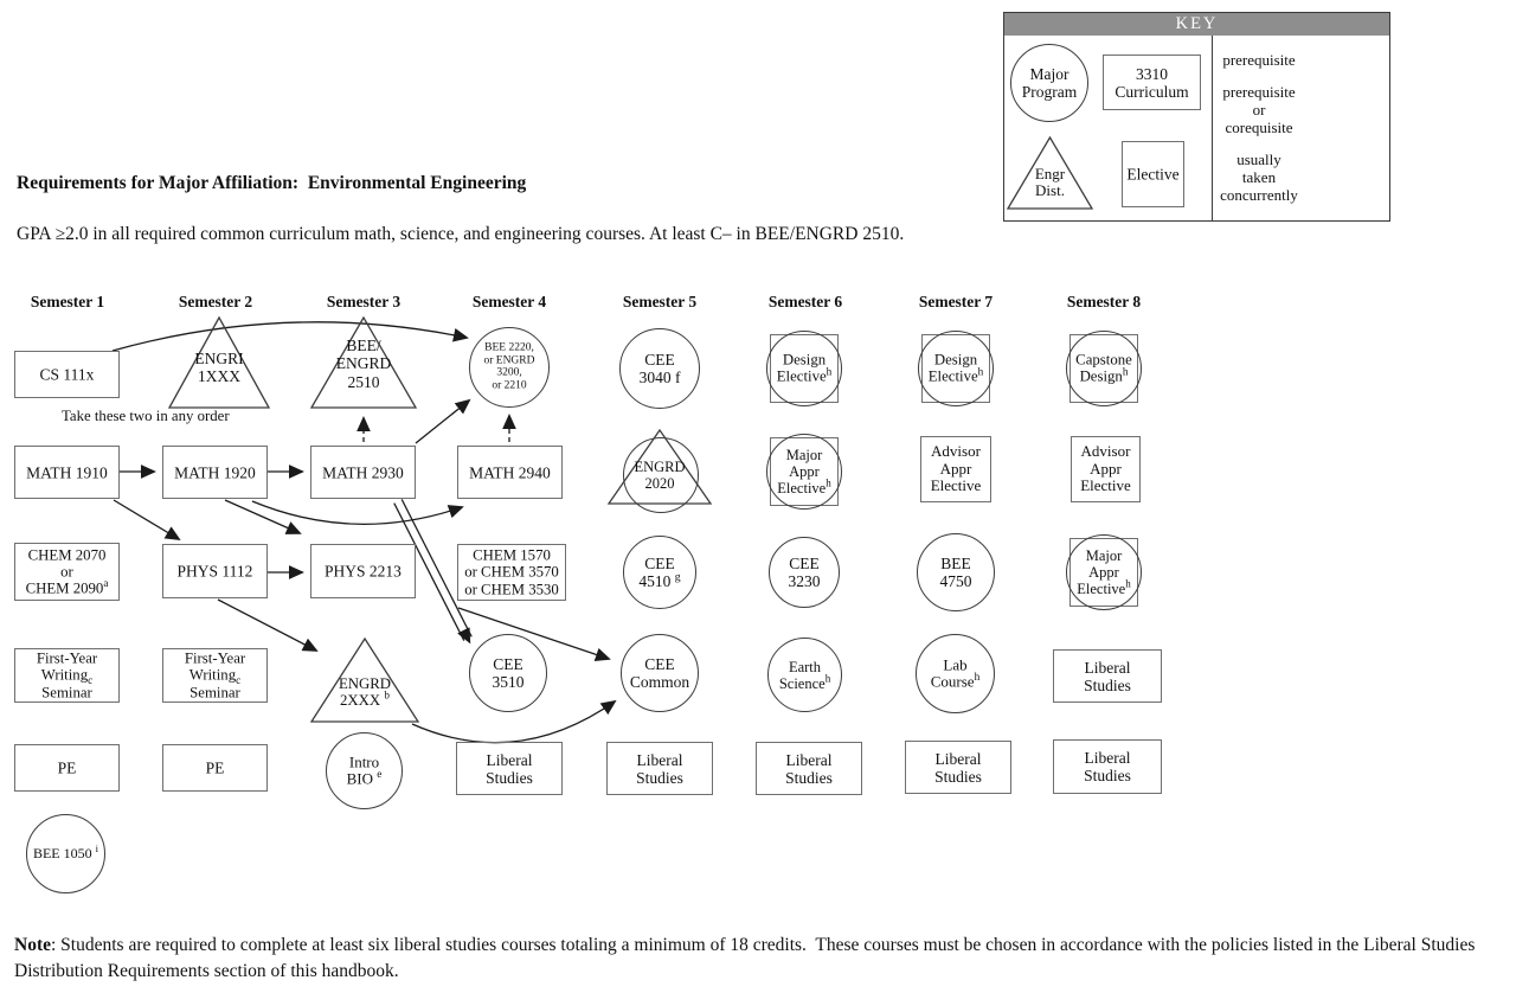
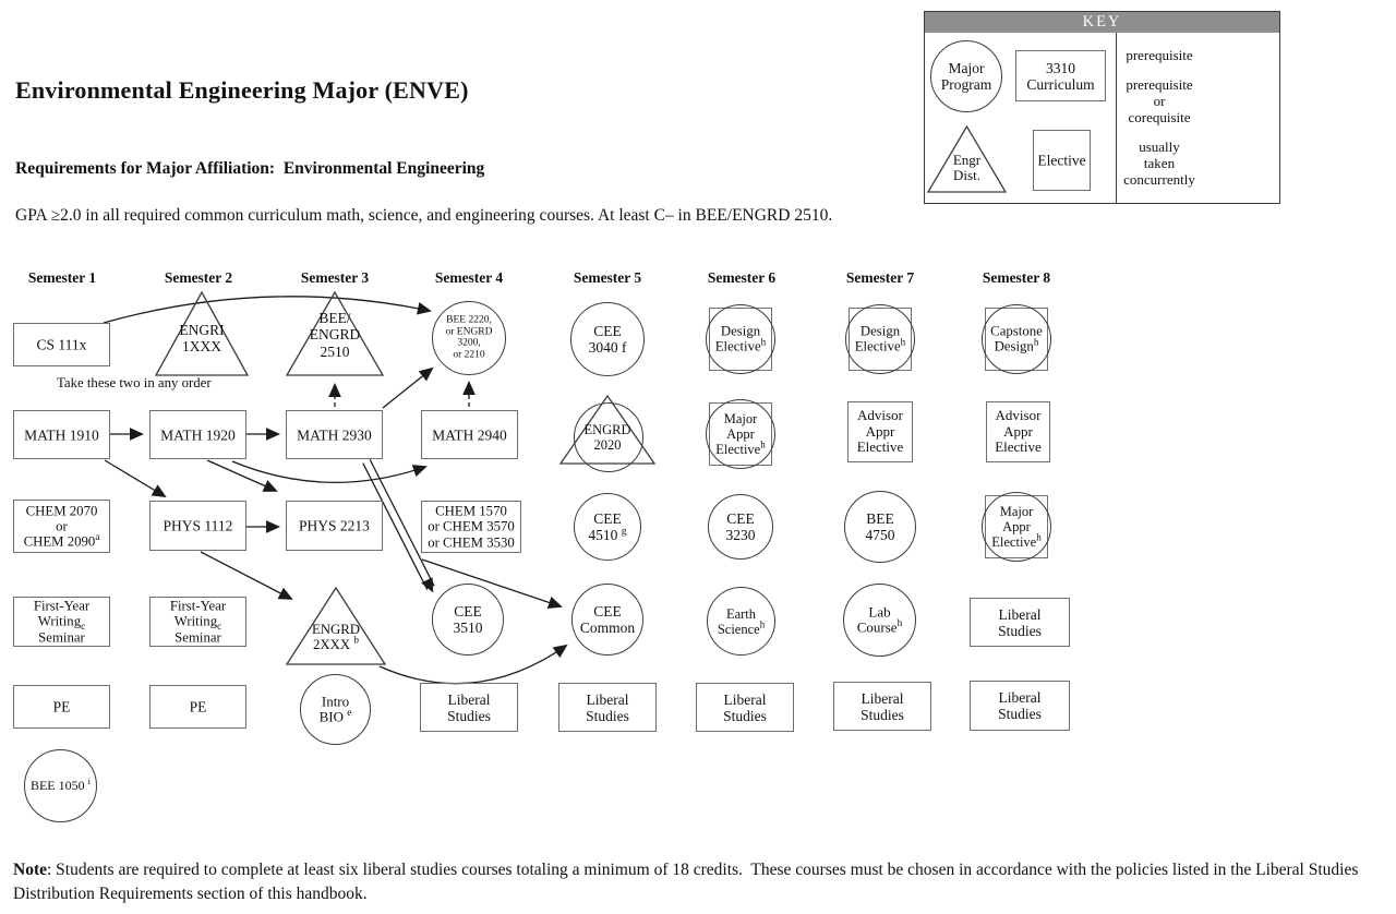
+ Environmental Engineering Major (ENVE)
  Requirements for Major Affiliation: Environmental Engineering
  GPA ≥2.0 in all required common curriculum math, science, and engineering courses. At least C– in BEE/ENGRD 2510.
  Take these two in any order
  KEY
  prerequisite
  prerequisite
  or
  corequisite
  usually
  taken
  concurrently
  Semester 1
  Semester 2
  Semester 3
  Semester 4
  Semester 5
  Semester 6
  Semester 7
  Semester 8
  CS 111x
  ENGRI
  1XXX
  BEE/
  ENGRD
  2510
  BEE 2220,
  or ENGRD
  3200,
  or 2210
  CEE
  3040 f
  Design
  Electiveh
  Design
  Electiveh
  Capstone
  Designh
  MATH 1910
  MATH 1920
  MATH 2930
  MATH 2940
  ENGRD
  2020
  Major
  Appr
  Electiveh
  Advisor
  Appr
  Elective
  Advisor
  Appr
  Elective
  CHEM 2070
  or
  CHEM 2090a
  PHYS 1112
  PHYS 2213
  CHEM 1570
  or CHEM 3570
  or CHEM 3530
  CEE
  4510 g
  CEE
  3230
  BEE
  4750
  Major
  Appr
  Electiveh
  First-Year
  Writingc
  Seminar
  First-Year
  Writingc
  Seminar
  ENGRD
  2XXX b
  CEE
  3510
  CEE
  Common
  Earth
  Scienceh
  Lab
  Courseh
  Liberal
  Studies
  PE
  PE
  Intro
  BIO e
  Liberal
  Studies
  Liberal
  Studies
  Liberal
  Studies
  Liberal
  Studies
  Liberal
  Studies
  BEE 1050 i
  Major
  Program
  3310
  Curriculum
  Engr
  Dist.
  Elective
  Note: Students are required to complete at least six liberal studies courses totaling a minimum of 18 credits. These courses must be chosen in accordance with the policies listed in the Liberal Studies Distribution Requirements section of this handbook.
